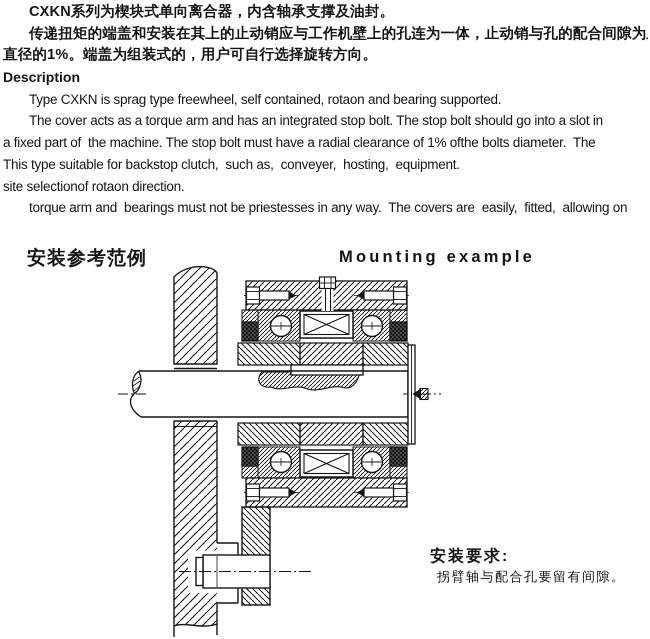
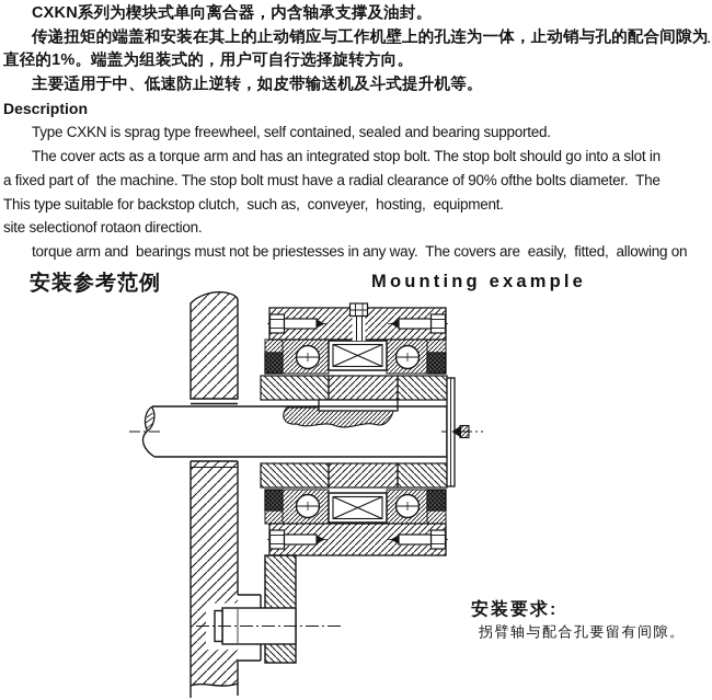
  CXKN系列为楔块式单向离合器，内含轴承支撑及油封。
  传递扭矩的端盖和安装在其上的止动销应与工作机壁上的孔连为一体，止动销与孔的配合间隙为
  直径的1%。端盖为组装式的，用户可自行选择旋转方向。
+ 主要适用于中、低速防止逆转，如皮带输送机及斗式提升机等。
  Description
- Type CXKN is sprag type freewheel, self contained, rotaon and bearing supported.
+ Type CXKN is sprag type freewheel, self contained, sealed and bearing supported.
  The cover acts as a torque arm and has an integrated stop bolt. The stop bolt should go into a slot in
- a fixed part of the machine. The stop bolt must have a radial clearance of 1% ofthe bolts diameter. The
+ a fixed part of the machine. The stop bolt must have a radial clearance of 90% ofthe bolts diameter. The
  This type suitable for backstop clutch, such as, conveyer, hosting, equipment.
  site selectionof rotaon direction.
  torque arm and bearings must not be priestesses in any way. The covers are easily, fitted, allowing on
  安装参考范例
  Mounting example
  安装要求:
  拐臂轴与配合孔要留有间隙。
